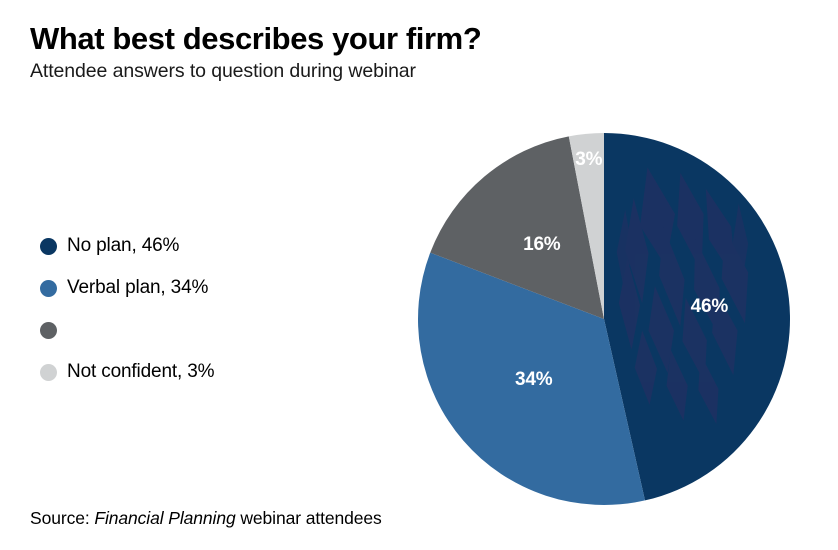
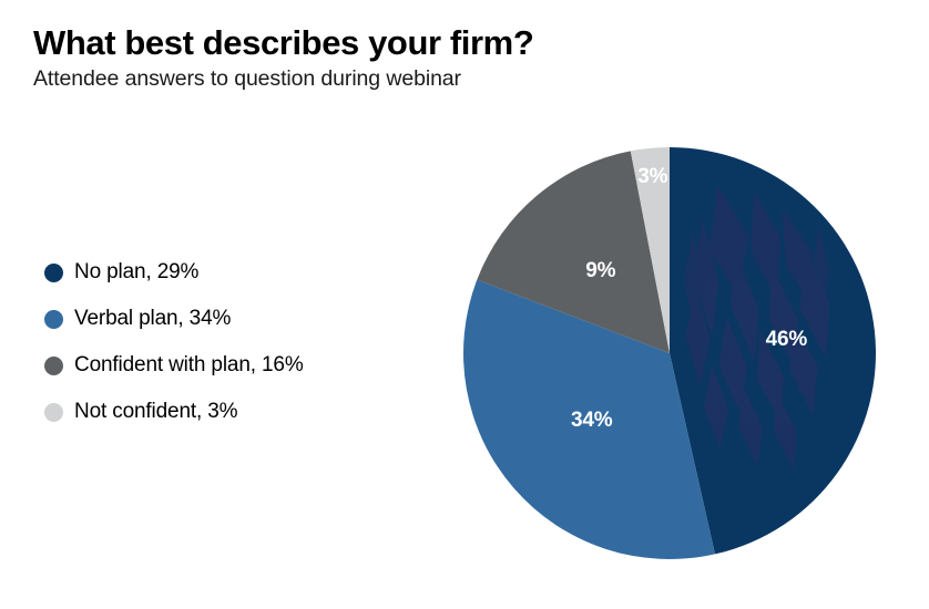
  What best describes your firm?
  Attendee answers to question during webinar
- No plan, 46%
+ No plan, 29%
  Verbal plan, 34%
+ Confident with plan, 16%
  Not confident, 3%
  46%
  34%
- 16%
+ 9%
  3%
- Source: Financial Planning webinar attendees
